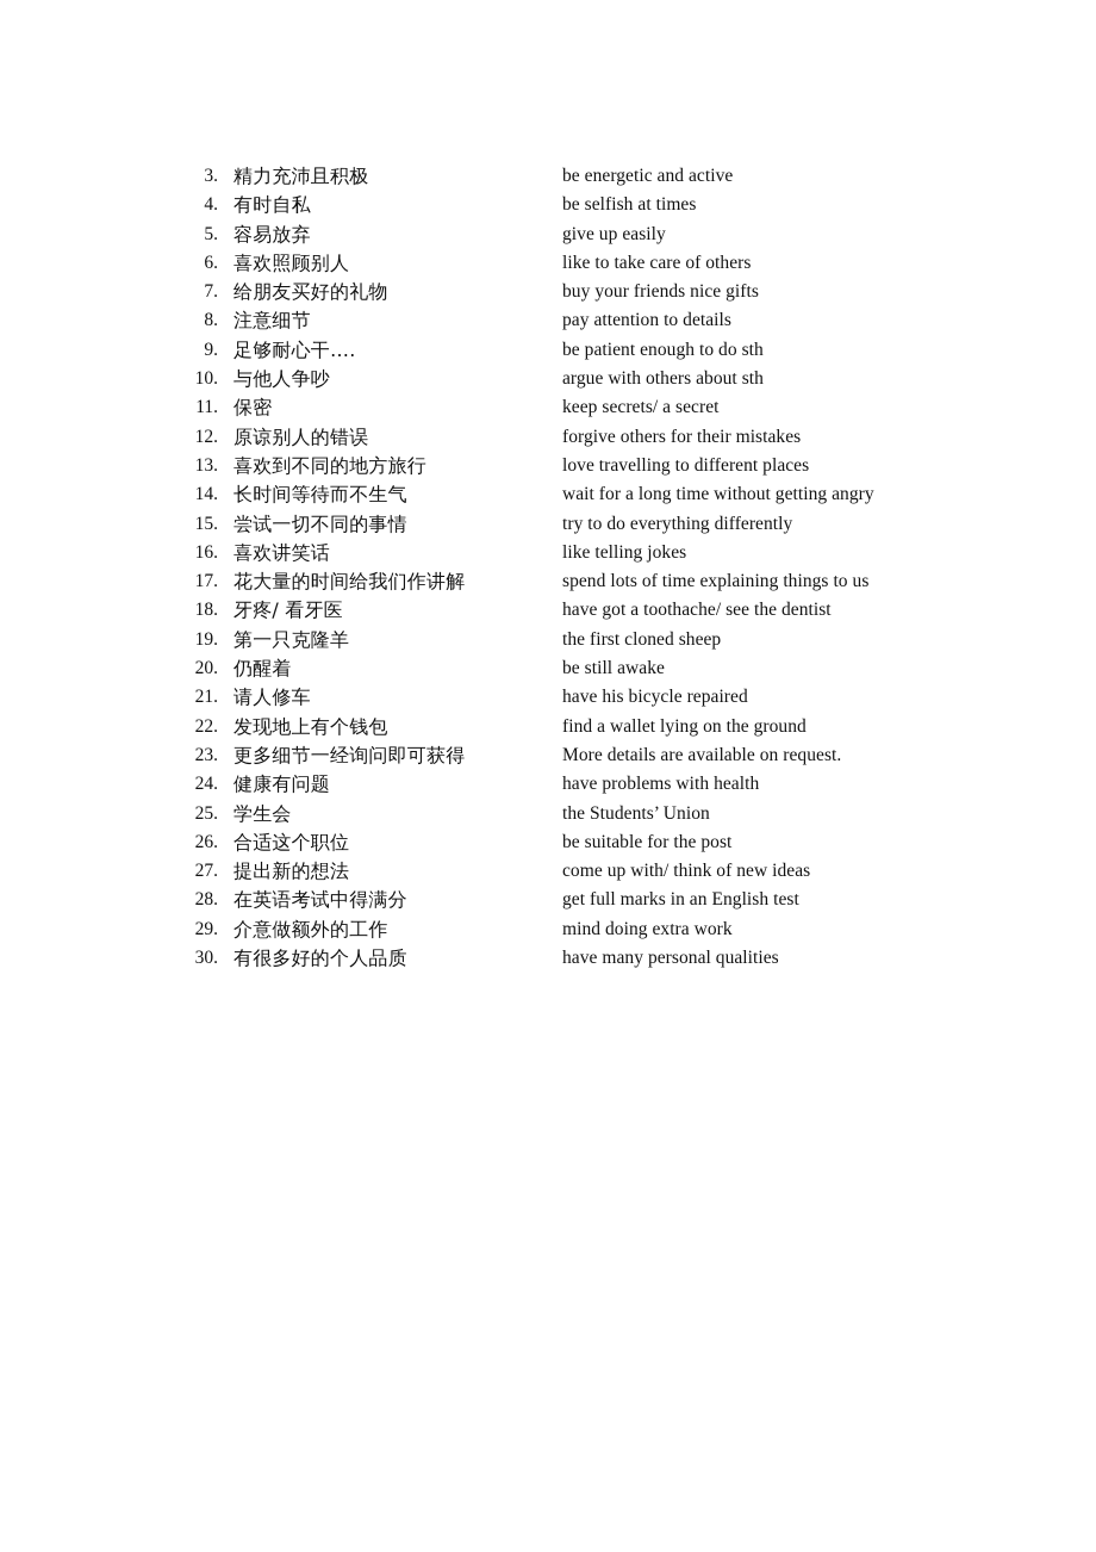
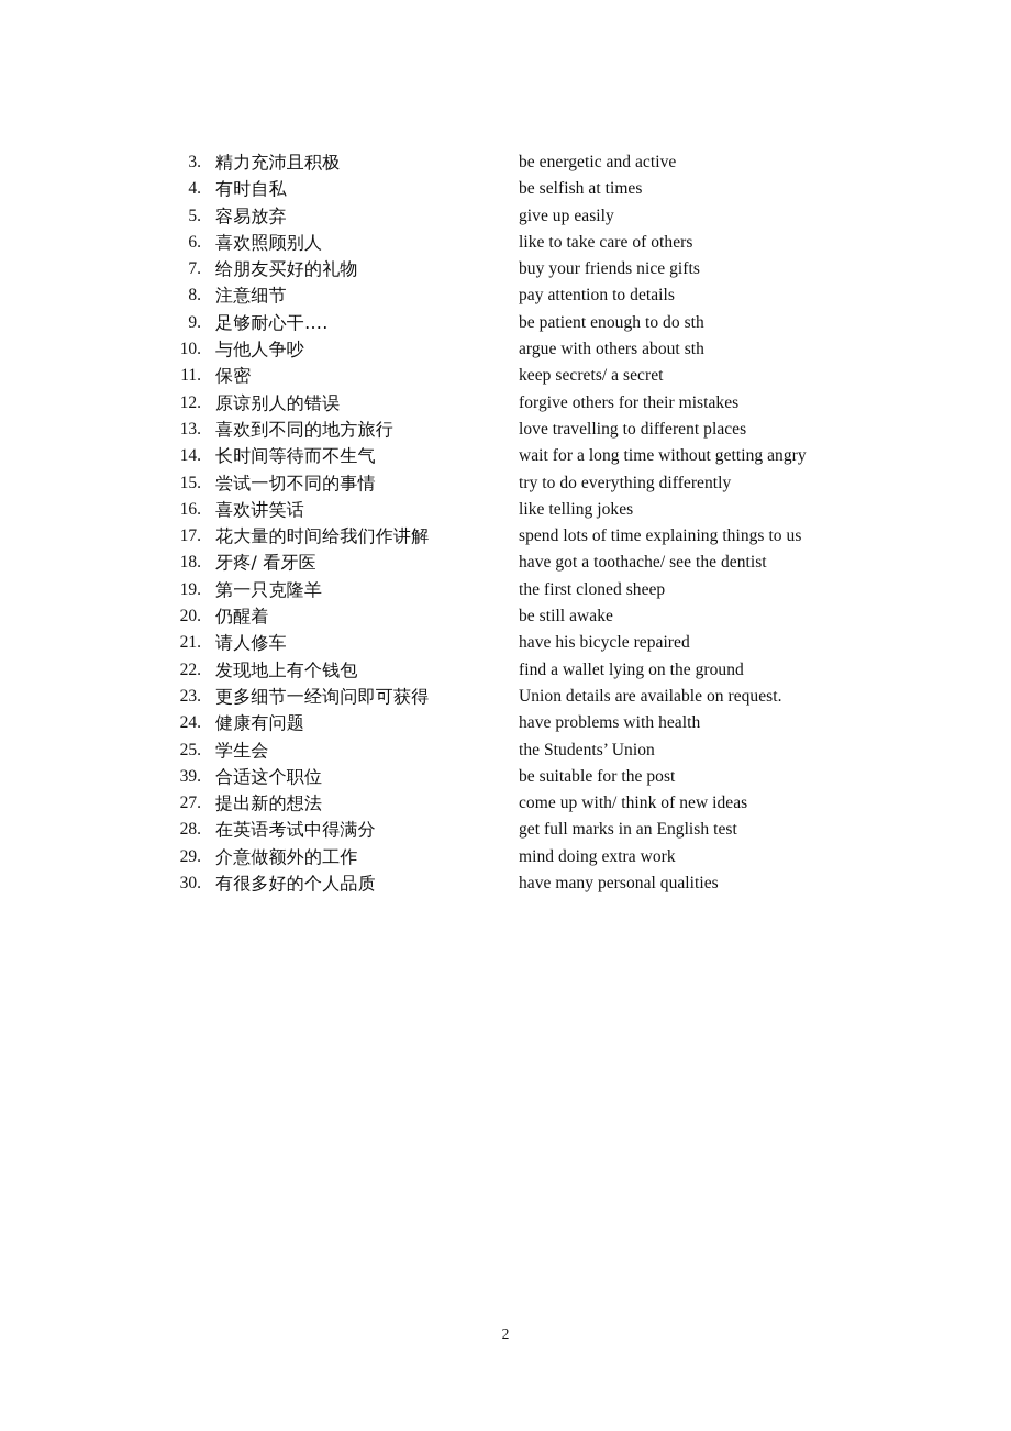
  3.
  精力充沛且积极
  be energetic and active
  4.
  有时自私
  be selfish at times
  5.
  容易放弃
  give up easily
  6.
  喜欢照顾别人
  like to take care of others
  7.
  给朋友买好的礼物
  buy your friends nice gifts
  8.
  注意细节
  pay attention to details
  9.
  足够耐心干….
  be patient enough to do sth
  10.
  与他人争吵
  argue with others about sth
  11.
  保密
  keep secrets/ a secret
  12.
  原谅别人的错误
  forgive others for their mistakes
  13.
  喜欢到不同的地方旅行
  love travelling to different places
  14.
  长时间等待而不生气
  wait for a long time without getting angry
  15.
  尝试一切不同的事情
  try to do everything differently
  16.
  喜欢讲笑话
  like telling jokes
  17.
  花大量的时间给我们作讲解
  spend lots of time explaining things to us
  18.
  牙疼/ 看牙医
  have got a toothache/ see the dentist
  19.
  第一只克隆羊
  the first cloned sheep
  20.
  仍醒着
  be still awake
  21.
  请人修车
  have his bicycle repaired
  22.
  发现地上有个钱包
  find a wallet lying on the ground
  23.
  更多细节一经询问即可获得
- More details are available on request.
+ Union details are available on request.
  24.
  健康有问题
  have problems with health
  25.
  学生会
  the Students’ Union
- 26.
+ 39.
  合适这个职位
  be suitable for the post
  27.
  提出新的想法
  come up with/ think of new ideas
  28.
  在英语考试中得满分
  get full marks in an English test
  29.
  介意做额外的工作
  mind doing extra work
  30.
  有很多好的个人品质
  have many personal qualities
+ 2
